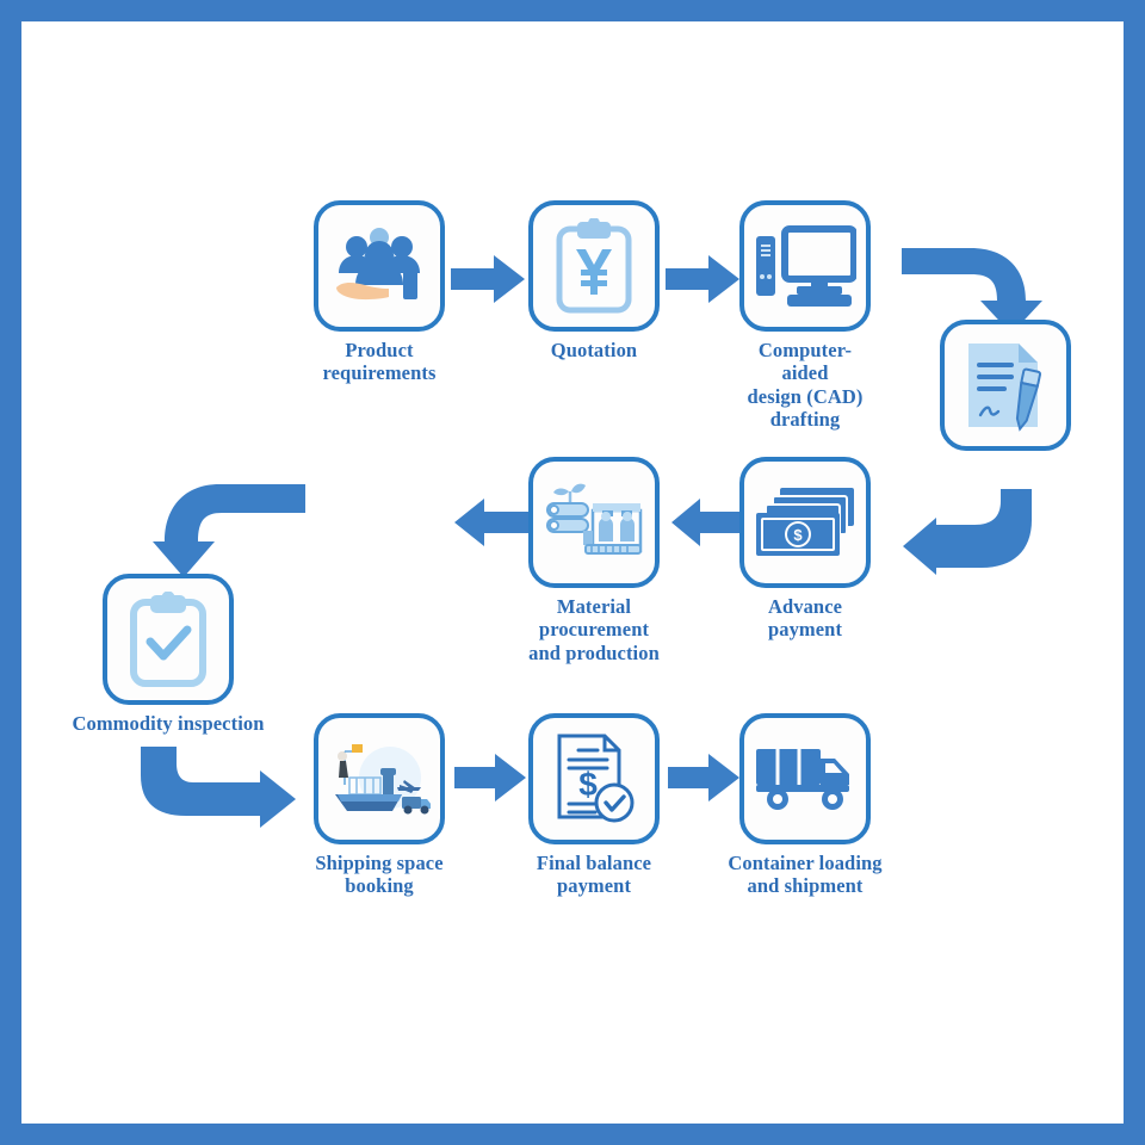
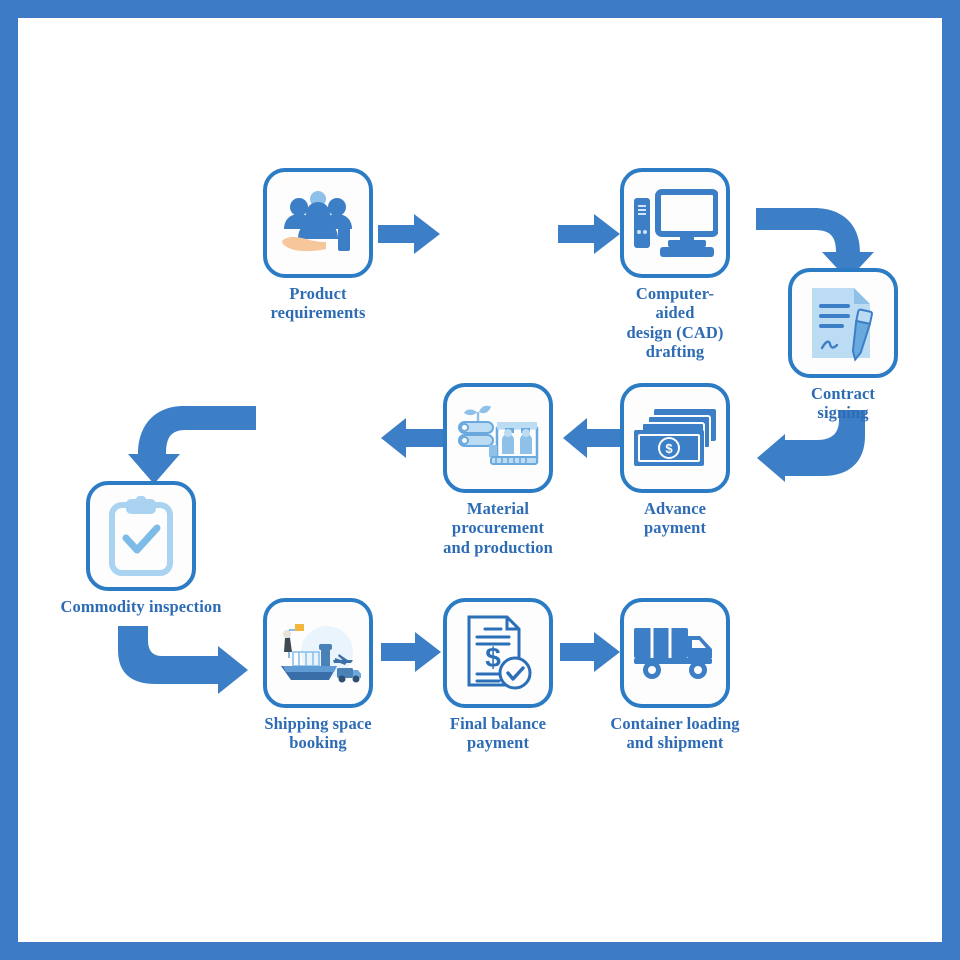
  Product
  requirements
- Quotation
  Computer-aided
  design (CAD) drafting
+ Contract signing
  $
  Advance
  payment
  Material procurement
  and production
  Commodity inspection
  Shipping space
  booking
  $
  Final balance
  payment
  Container loading
  and shipment
